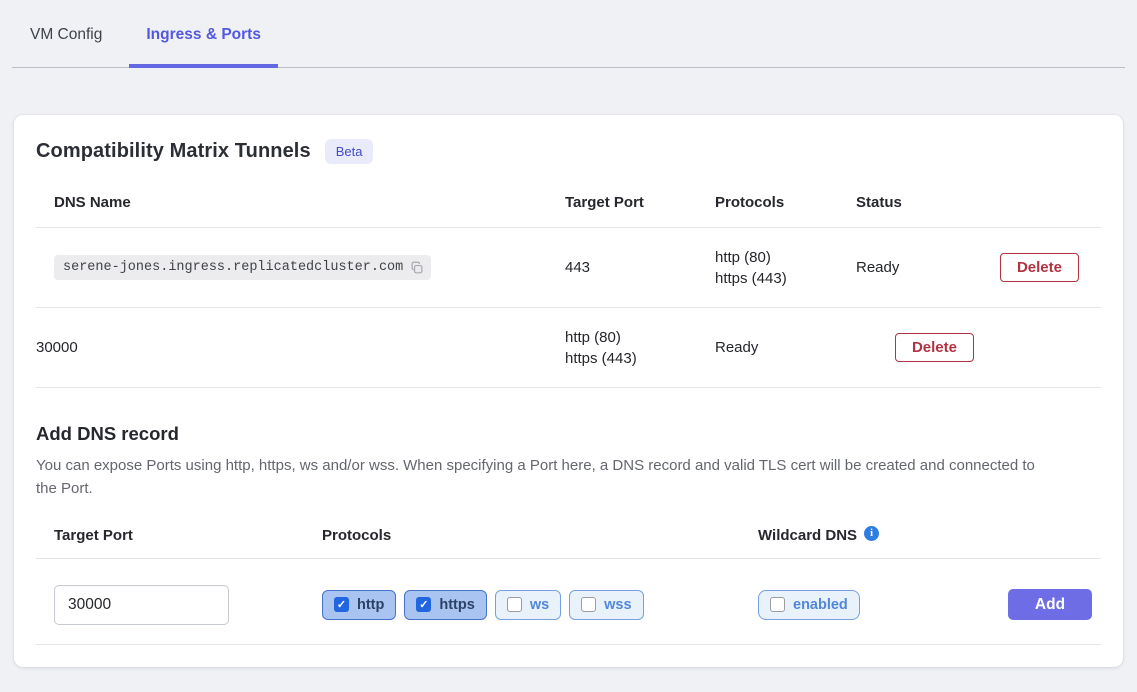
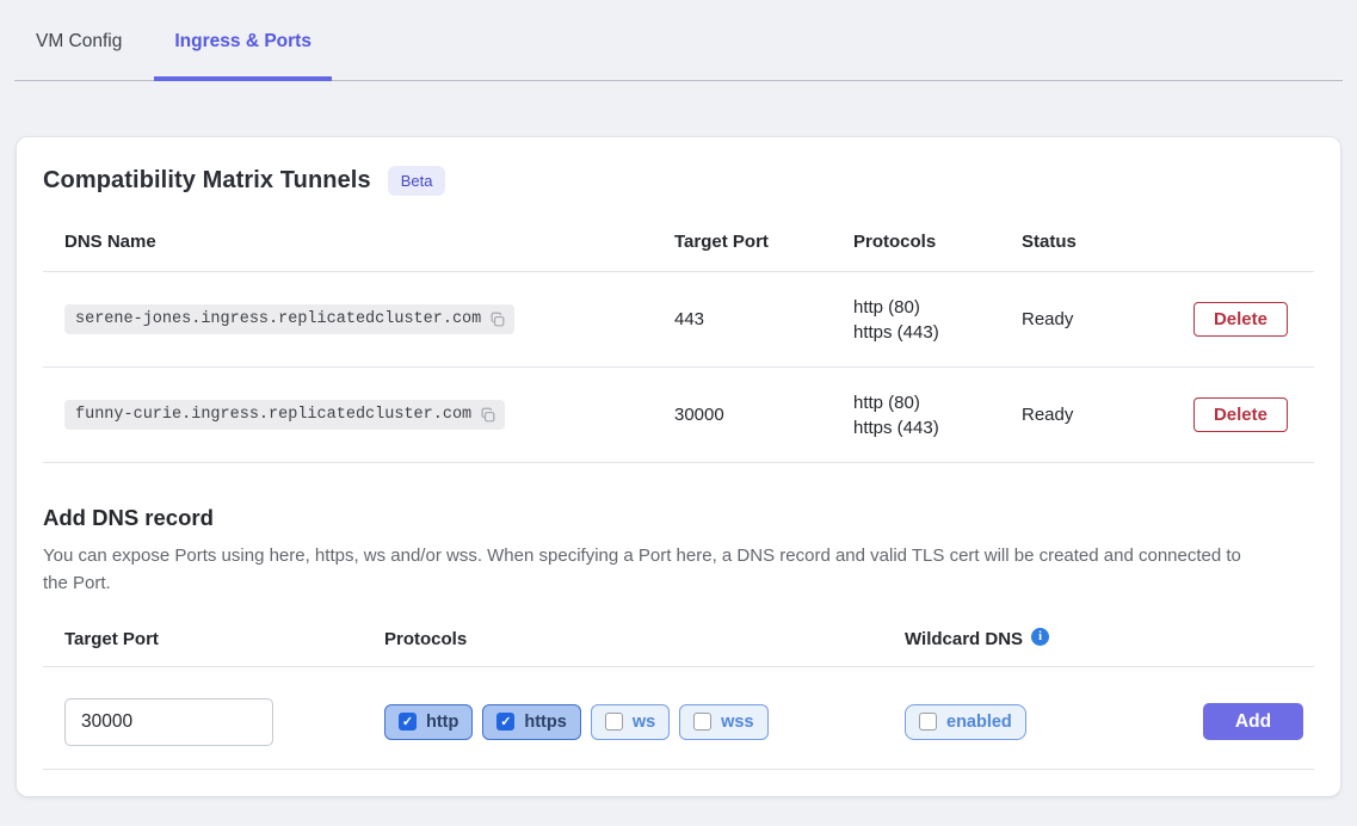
  VM Config
  Ingress & Ports
  Compatibility Matrix Tunnels
  Beta
  DNS Name
  Target Port
  Protocols
  Status
  serene-jones.ingress.replicatedcluster.com
  443
  http (80)
  https (443)
  Ready
  Delete
+ funny-curie.ingress.replicatedcluster.com
  30000
  http (80)
  https (443)
  Ready
  Delete
  Add DNS record
- You can expose Ports using http, https, ws and/or wss. When specifying a Port here, a DNS record and valid TLS cert will be created and connected to the Port.
+ You can expose Ports using here, https, ws and/or wss. When specifying a Port here, a DNS record and valid TLS cert will be created and connected to the Port.
  Target Port
  Protocols
  Wildcard DNS
  i
  30000
  ✓
  http
  ✓
  https
  ws
  wss
  enabled
  Add
